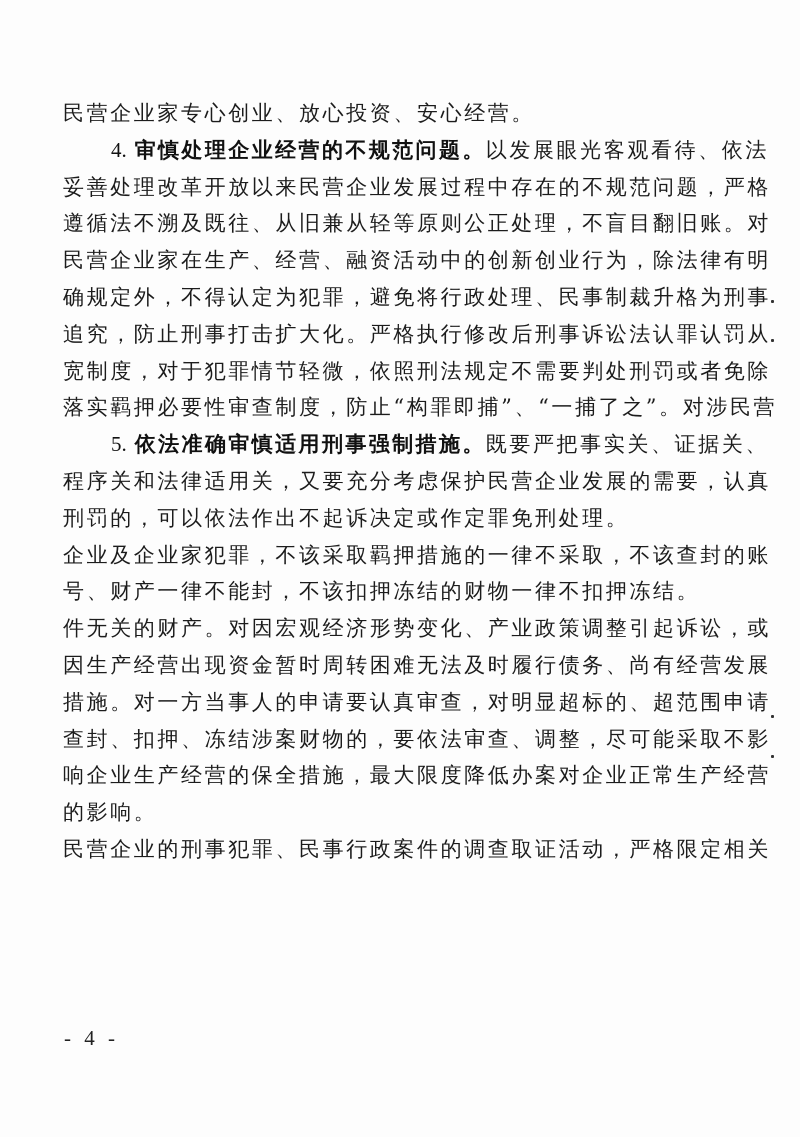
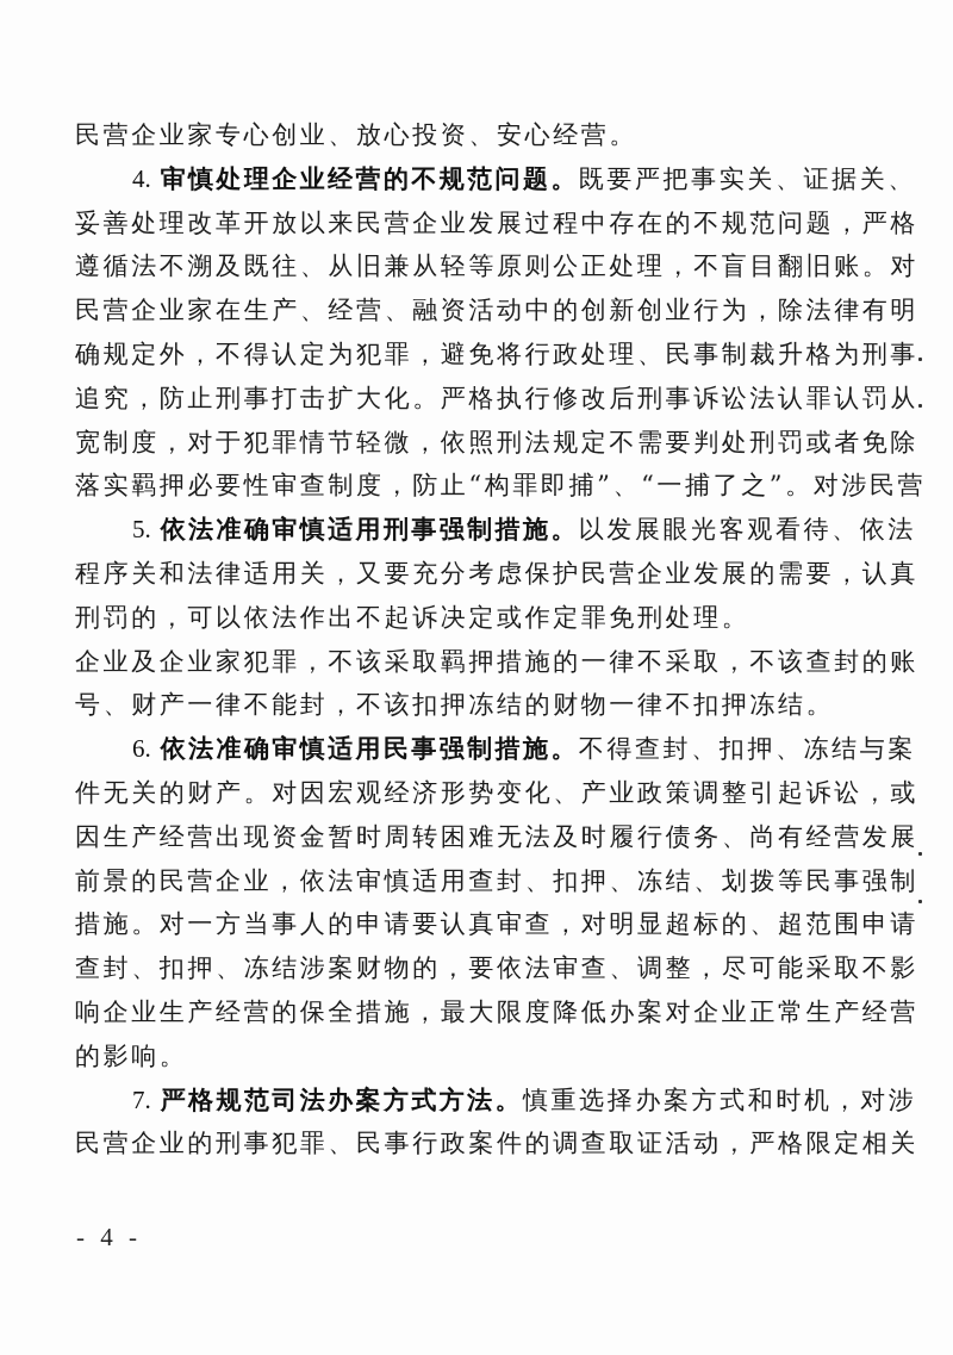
  民营企业家专心创业、放心投资、安心经营。
- 4. 审慎处理企业经营的不规范问题。以发展眼光客观看待、依法
+ 4. 审慎处理企业经营的不规范问题。既要严把事实关、证据关、
  妥善处理改革开放以来民营企业发展过程中存在的不规范问题，严格
  遵循法不溯及既往、从旧兼从轻等原则公正处理，不盲目翻旧账。对
  民营企业家在生产、经营、融资活动中的创新创业行为，除法律有明
  确规定外，不得认定为犯罪，避免将行政处理、民事制裁升格为刑事
  追究，防止刑事打击扩大化。严格执行修改后刑事诉讼法认罪认罚从
  宽制度，对于犯罪情节轻微，依照刑法规定不需要判处刑罚或者免除
  落实羁押必要性审查制度，防止“构罪即捕”、“一捕了之”。对涉民营
- 5. 依法准确审慎适用刑事强制措施。既要严把事实关、证据关、
+ 5. 依法准确审慎适用刑事强制措施。以发展眼光客观看待、依法
  程序关和法律适用关，又要充分考虑保护民营企业发展的需要，认真
  刑罚的，可以依法作出不起诉决定或作定罪免刑处理。
  企业及企业家犯罪，不该采取羁押措施的一律不采取，不该查封的账
  号、财产一律不能封，不该扣押冻结的财物一律不扣押冻结。
+ 6. 依法准确审慎适用民事强制措施。不得查封、扣押、冻结与案
  件无关的财产。对因宏观经济形势变化、产业政策调整引起诉讼，或
  因生产经营出现资金暂时周转困难无法及时履行债务、尚有经营发展
+ 前景的民营企业，依法审慎适用查封、扣押、冻结、划拨等民事强制
  措施。对一方当事人的申请要认真审查，对明显超标的、超范围申请
  查封、扣押、冻结涉案财物的，要依法审查、调整，尽可能采取不影
  响企业生产经营的保全措施，最大限度降低办案对企业正常生产经营
  的影响。
+ 7. 严格规范司法办案方式方法。慎重选择办案方式和时机，对涉
  民营企业的刑事犯罪、民事行政案件的调查取证活动，严格限定相关
  - 4 -
